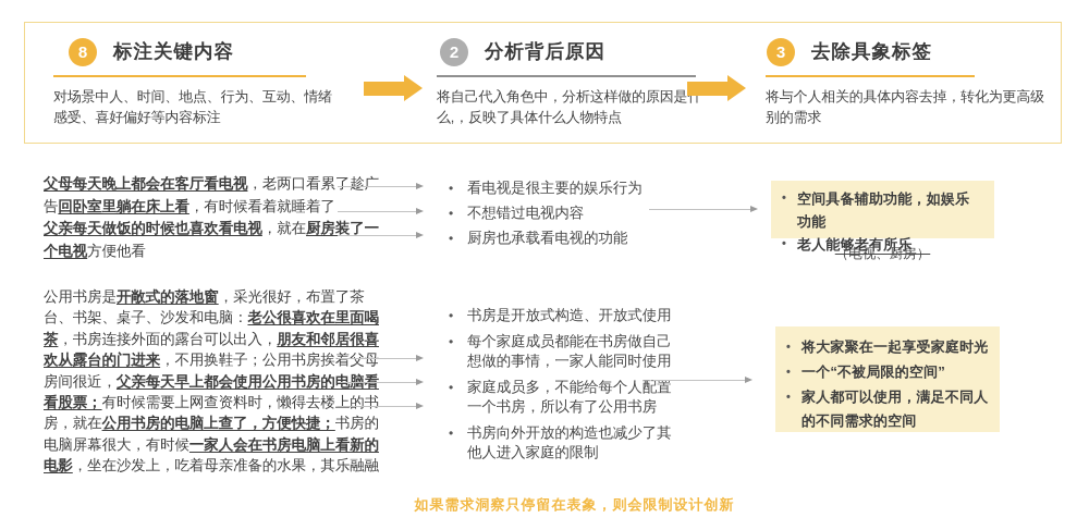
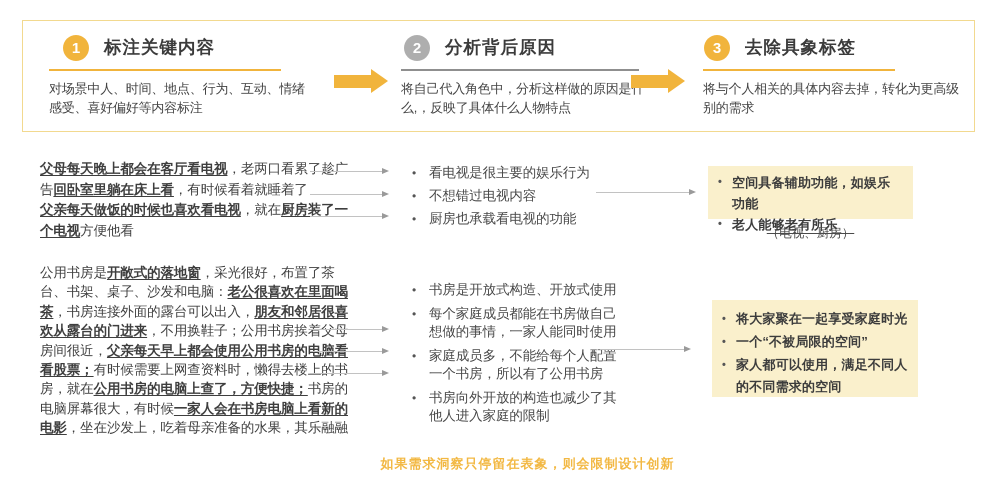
- 8
+ 1
  标注关键内容
  对场景中人、时间、地点、行为、互动、情绪感受、喜好偏好等内容标注
  2
  分析背后原因
  将自己代入角色中，分析这样做的原因是什么,，反映了具体什么人物特点
  3
  去除具象标签
  将与个人相关的具体内容去掉，转化为更高级别的需求
  父母每天晚上都会在客厅看电视，老两口看累了趁广告回卧室里躺在床上看，有时候看着就睡着了
  父亲每天做饭的时候也喜欢看电视，就在厨房装了一个电视方便他看
  看电视是很主要的娱乐行为
  不想错过电视内容
  厨房也承载看电视的功能
  空间具备辅助功能，如娱乐功能
  老人能够老有所乐
  （电视、厨房）
  公用书房是开敞式的落地窗，采光很好，布置了茶台、书架、桌子、沙发和电脑：老公很喜欢在里面喝茶，书房连接外面的露台可以出入，朋友和邻居很喜欢从露台的门进来，不用换鞋子；公用书房挨着父母房间很近，父亲每天早上都会使用公用书房的电脑看看股票；有时候需要上网查资料时，懒得去楼上的书房，就在公用书房的电脑上查了，方便快捷；书房的电脑屏幕很大，有时候一家人会在书房电脑上看新的电影，坐在沙发上，吃着母亲准备的水果，其乐融融
  书房是开放式构造、开放式使用
  每个家庭成员都能在书房做自己想做的事情，一家人能同时使用
  家庭成员多，不能给每个人配置一个书房，所以有了公用书房
  书房向外开放的构造也减少了其他人进入家庭的限制
  将大家聚在一起享受家庭时光
  一个“不被局限的空间”
  家人都可以使用，满足不同人的不同需求的空间
  如果需求洞察只停留在表象，则会限制设计创新
